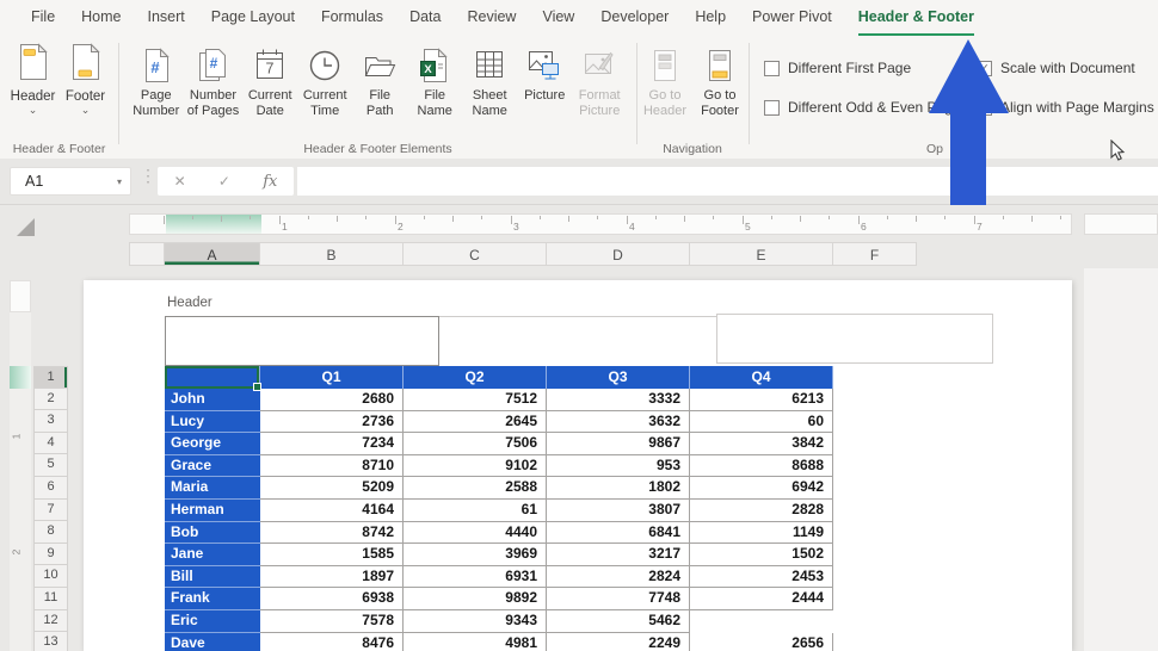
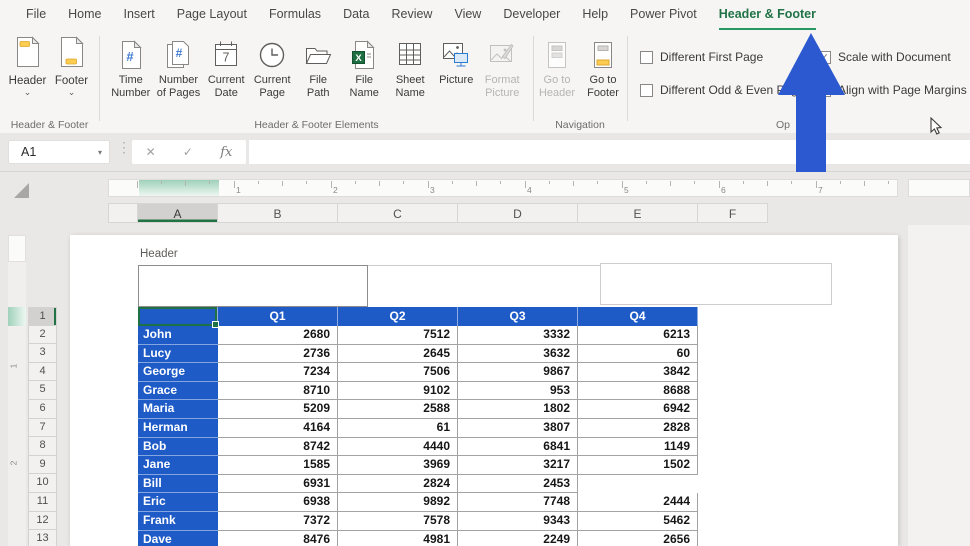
  File
  Home
  Insert
  Page Layout
  Formulas
  Data
  Review
  View
  Developer
  Help
  Power Pivot
  Header & Footer
  Header
  ⌄
  Footer
  ⌄
  Header & Footer
  #
- Page
+ Time
  Number
  #
  Number
  of Pages
  7
  Current
  Date
  Current
- Time
+ Page
  File
  Path
  X
  File
  Name
  Sheet
  Name
  Picture
  Format
  Picture
  Header & Footer Elements
  Go to
  Header
  Go to
  Footer
  Navigation
  Different First Page
  Different Odd & Even P
  ✓
  Scale with Document
  lign with Page Margins
  Op
  A1
  ▾
  ⋮
  ✕
  ✓
  fx
  1
  2
  3
  4
  5
  6
  7
  A
  B
  C
  D
  E
  F
  1
  2
  3
  4
  5
  6
  7
  8
  9
  10
  11
  12
  13
  Header
  Q1
  Q2
  Q3
  Q4
  John
  2680
  7512
  3332
  6213
  Lucy
  2736
  2645
  3632
  60
  George
  7234
  7506
  9867
  3842
  Grace
  8710
  9102
  953
  8688
  Maria
  5209
  2588
  1802
  6942
  Herman
  4164
  61
  3807
  2828
  Bob
  8742
  4440
  6841
  1149
  Jane
  1585
  3969
  3217
  1502
  Bill
- 1897
  6931
  2824
  2453
- Frank
+ Eric
  6938
  9892
  7748
  2444
- Eric
+ Frank
+ 7372
  7578
  9343
  5462
  Dave
  8476
  4981
  2249
  2656
